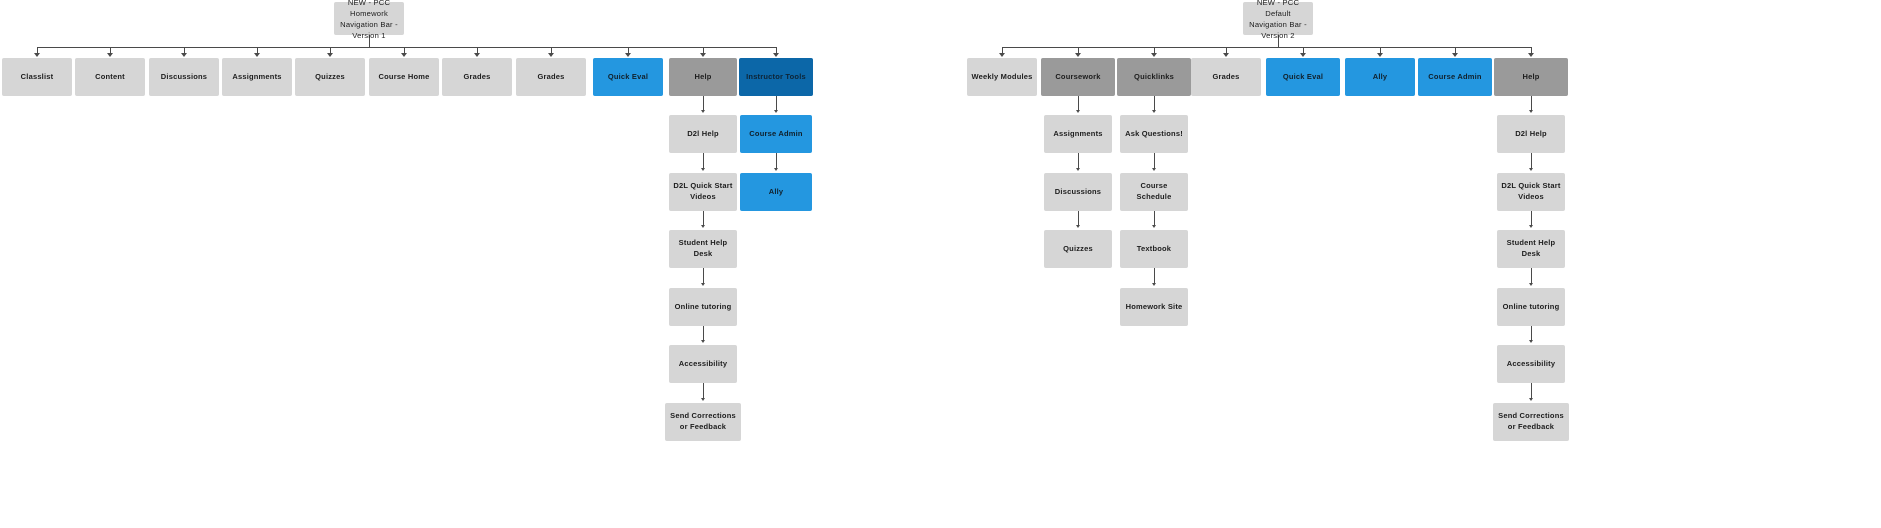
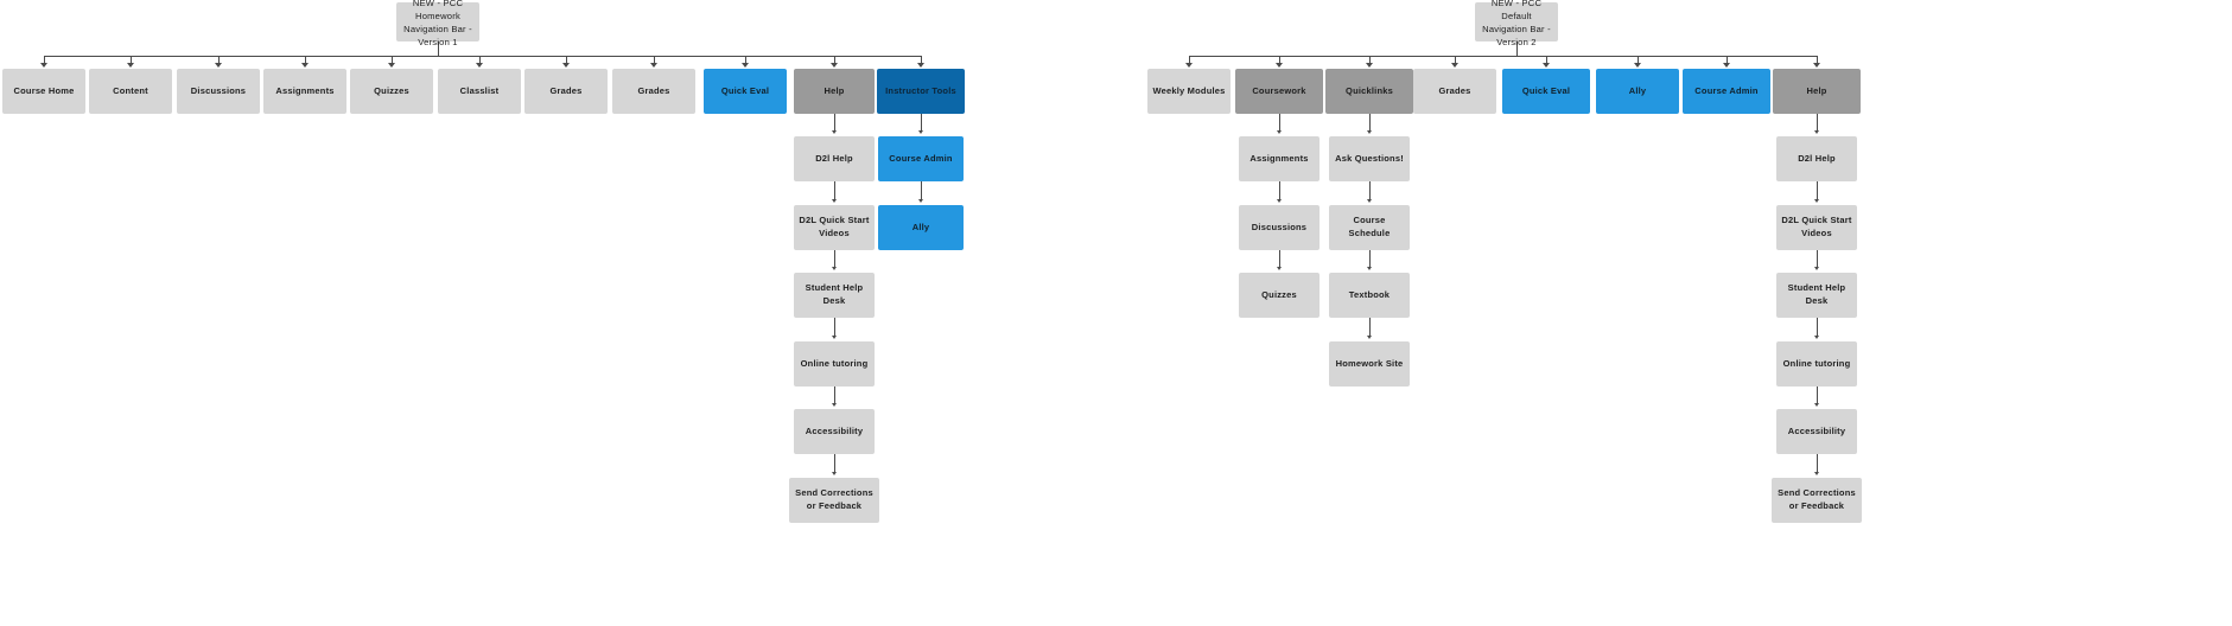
  NEW - PCC Homework Navigation Bar - Version 1
- Classlist
+ Course Home
  Content
  Discussions
  Assignments
  Quizzes
- Course Home
+ Classlist
  Grades
  Grades
  Quick Eval
  Help
  Instructor Tools
  D2l Help
  D2L Quick Start Videos
  Student Help Desk
  Online tutoring
  Accessibility
  Send Corrections or Feedback
  Course Admin
  Ally
  NEW - PCC Default Navigation Bar - Version 2
  Weekly Modules
  Coursework
  Quicklinks
  Grades
  Quick Eval
  Ally
  Course Admin
  Help
  Assignments
  Discussions
  Quizzes
  Ask Questions!
  Course Schedule
  Textbook
  Homework Site
  D2l Help
  D2L Quick Start Videos
  Student Help Desk
  Online tutoring
  Accessibility
  Send Corrections or Feedback
